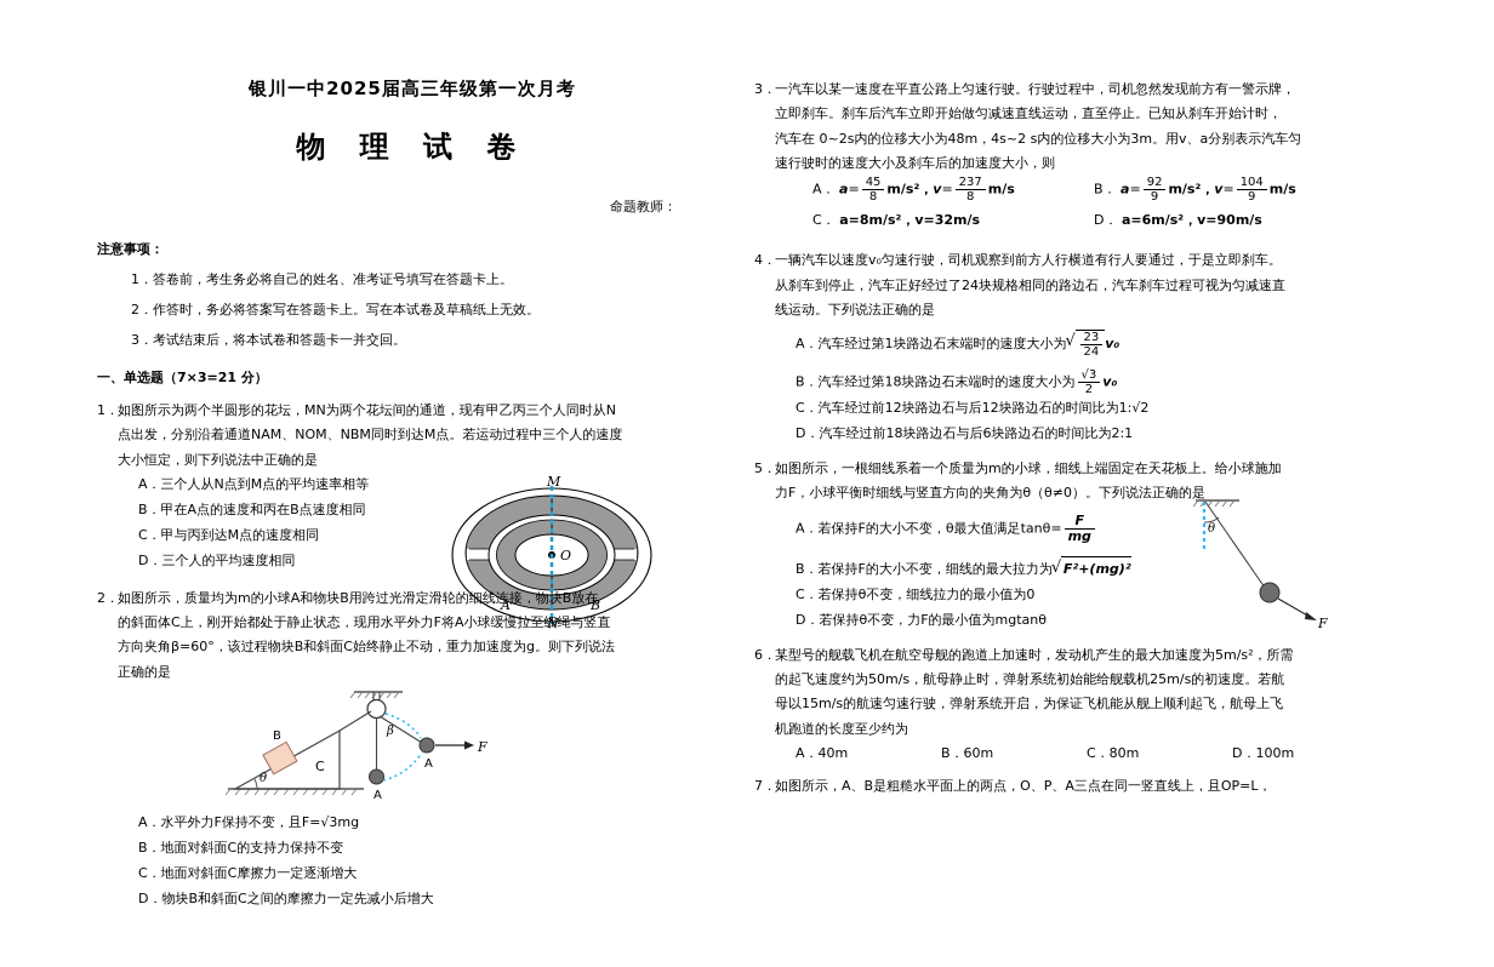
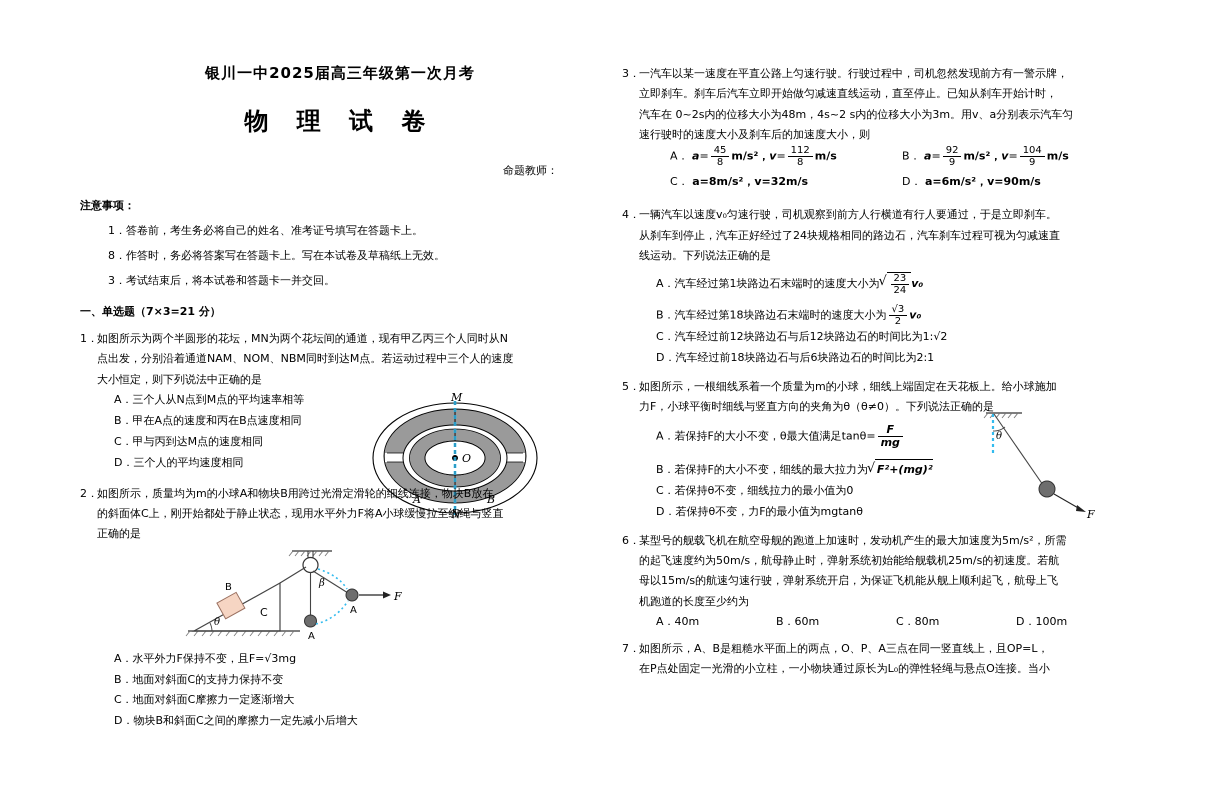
  银川一中2025届高三年级第一次月考
  物 理 试 卷
  命题教师：
  注意事项：
  1．答卷前，考生务必将自己的姓名、准考证号填写在答题卡上。
- 2．作答时，务必将答案写在答题卡上。写在本试卷及草稿纸上无效。
+ 8．作答时，务必将答案写在答题卡上。写在本试卷及草稿纸上无效。
  3．考试结束后，将本试卷和答题卡一并交回。
  一、单选题（7×3=21 分）
  1．
  如图所示为两个半圆形的花坛，MN为两个花坛间的通道，现有甲乙丙三个人同时从N
  点出发，分别沿着通道NAM、NOM、NBM同时到达M点。若运动过程中三个人的速度
  大小恒定，则下列说法中正确的是
  A．三个人从N点到M点的平均速率相等
  B．甲在A点的速度和丙在B点速度相同
  C．甲与丙到达M点的速度相同
  D．三个人的平均速度相同
  M
  N
  O
  A
  B
  2．
  如图所示，质量均为m的小球A和物块B用跨过光滑定滑轮的细线连接，物块B放在
  的斜面体C上，刚开始都处于静止状态，现用水平外力F将A小球缓慢拉至细绳与竖直
- 方向夹角β=60°，该过程物块B和斜面C始终静止不动，重力加速度为g。则下列说法
  正确的是
  B
  C
  θ
  β
  A
  A
  F
  A．水平外力F保持不变，且F=√3mg
  B．地面对斜面C的支持力保持不变
  C．地面对斜面C摩擦力一定逐渐增大
  D．物块B和斜面C之间的摩擦力一定先减小后增大
  3．
  一汽车以某一速度在平直公路上匀速行驶。行驶过程中，司机忽然发现前方有一警示牌，
  立即刹车。刹车后汽车立即开始做匀减速直线运动，直至停止。已知从刹车开始计时，
  汽车在 0~2s内的位移大小为48m，4s~2 s内的位移大小为3m。用v、a分别表示汽车匀
  速行驶时的速度大小及刹车后的加速度大小，则
  A． a=
  45
  8
  m/s²，v=
- 237
+ 112
  8
  m/s
  B． a=
  92
  9
  m/s²，v=
  104
  9
  m/s
  C． a=8m/s²，v=32m/s
  D． a=6m/s²，v=90m/s
  4．
  一辆汽车以速度v₀匀速行驶，司机观察到前方人行横道有行人要通过，于是立即刹车。
  从刹车到停止，汽车正好经过了24块规格相同的路边石，汽车刹车过程可视为匀减速直
  线运动。下列说法正确的是
  A．汽车经过第1块路边石末端时的速度大小为
  23
  24
  v₀
  B．汽车经过第18块路边石末端时的速度大小为
  √3
  2
  v₀
  C．汽车经过前12块路边石与后12块路边石的时间比为1:√2
  D．汽车经过前18块路边石与后6块路边石的时间比为2:1
  5．
  如图所示，一根细线系着一个质量为m的小球，细线上端固定在天花板上。给小球施加
  力F，小球平衡时细线与竖直方向的夹角为θ（θ≠0）。下列说法正确的是
  A．若保持F的大小不变，θ最大值满足tanθ=
  F
  mg
  B．若保持F的大小不变，细线的最大拉力为 F²+(mg)²
  C．若保持θ不变，细线拉力的最小值为0
  D．若保持θ不变，力F的最小值为mgtanθ
  θ
  F
  6．
  某型号的舰载飞机在航空母舰的跑道上加速时，发动机产生的最大加速度为5m/s²，所需
  的起飞速度约为50m/s，航母静止时，弹射系统初始能给舰载机25m/s的初速度。若航
  母以15m/s的航速匀速行驶，弹射系统开启，为保证飞机能从舰上顺利起飞，航母上飞
  机跑道的长度至少约为
  A．40m
  B．60m
  C．80m
  D．100m
  7．
  如图所示，A、B是粗糙水平面上的两点，O、P、A三点在同一竖直线上，且OP=L，
+ 在P点处固定一光滑的小立柱，一小物块通过原长为L₀的弹性轻绳与悬点O连接。当小
